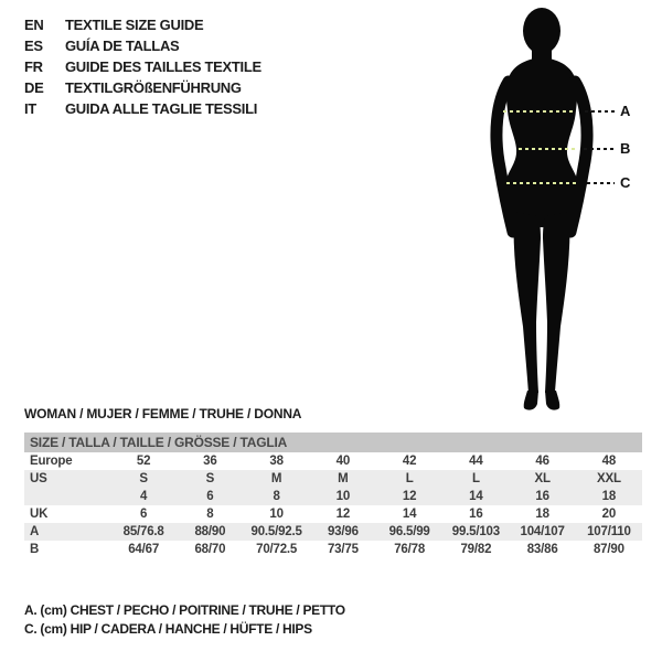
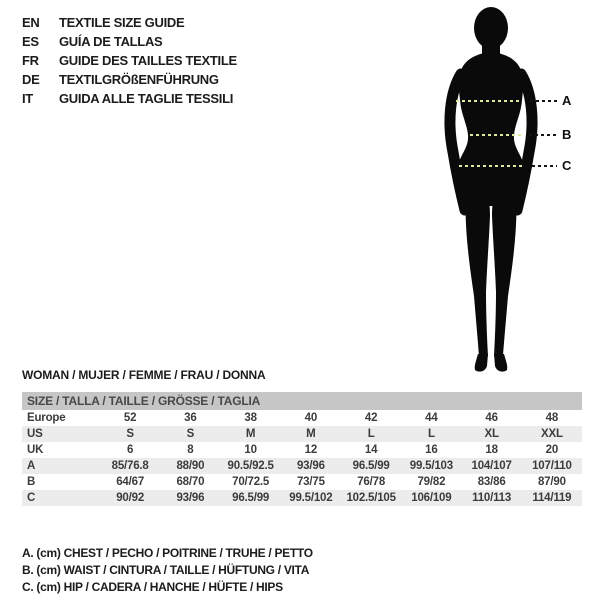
  EN
  TEXTILE SIZE GUIDE
  ES
  GUÍA DE TALLAS
  FR
  GUIDE DES TAILLES TEXTILE
  DE
  TEXTILGRÖßENFÜHRUNG
  IT
  GUIDA ALLE TAGLIE TESSILI
  A
  B
  C
- WOMAN / MUJER / FEMME / TRUHE / DONNA
+ WOMAN / MUJER / FEMME / FRAU / DONNA
  SIZE / TALLA / TAILLE / GRÖSSE / TAGLIA
  Europe	52	36	38	40	42	44	46	48
  US	S	S	M	M	L	L	XL	XXL
- 	4	6	8	10	12	14	16	18
  UK	6	8	10	12	14	16	18	20
  A	85/76.8	88/90	90.5/92.5	93/96	96.5/99	99.5/103	104/107	107/110
  B	64/67	68/70	70/72.5	73/75	76/78	79/82	83/86	87/90
+ C	90/92	93/96	96.5/99	99.5/102	102.5/105	106/109	110/113	114/119
  A. (cm) CHEST / PECHO / POITRINE / TRUHE / PETTO
+ B. (cm) WAIST / CINTURA / TAILLE / HÜFTUNG / VITA
  C. (cm) HIP / CADERA / HANCHE / HÜFTE / HIPS
